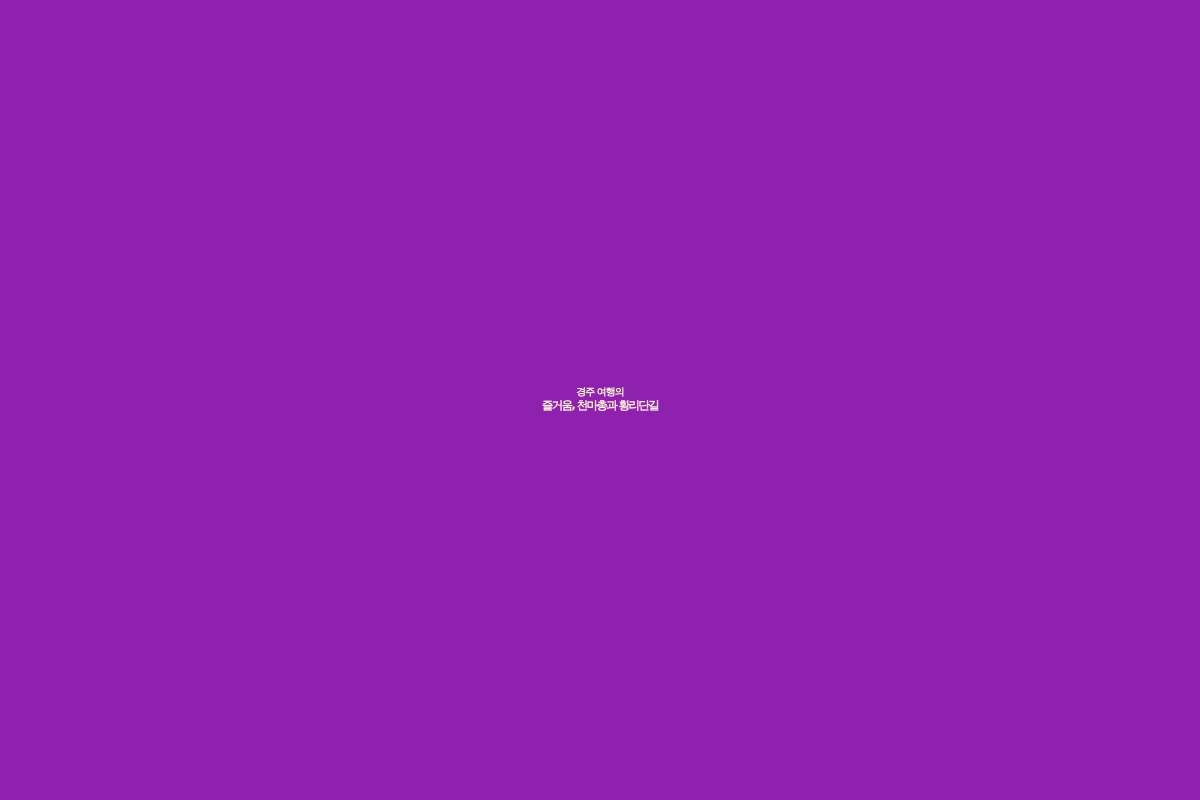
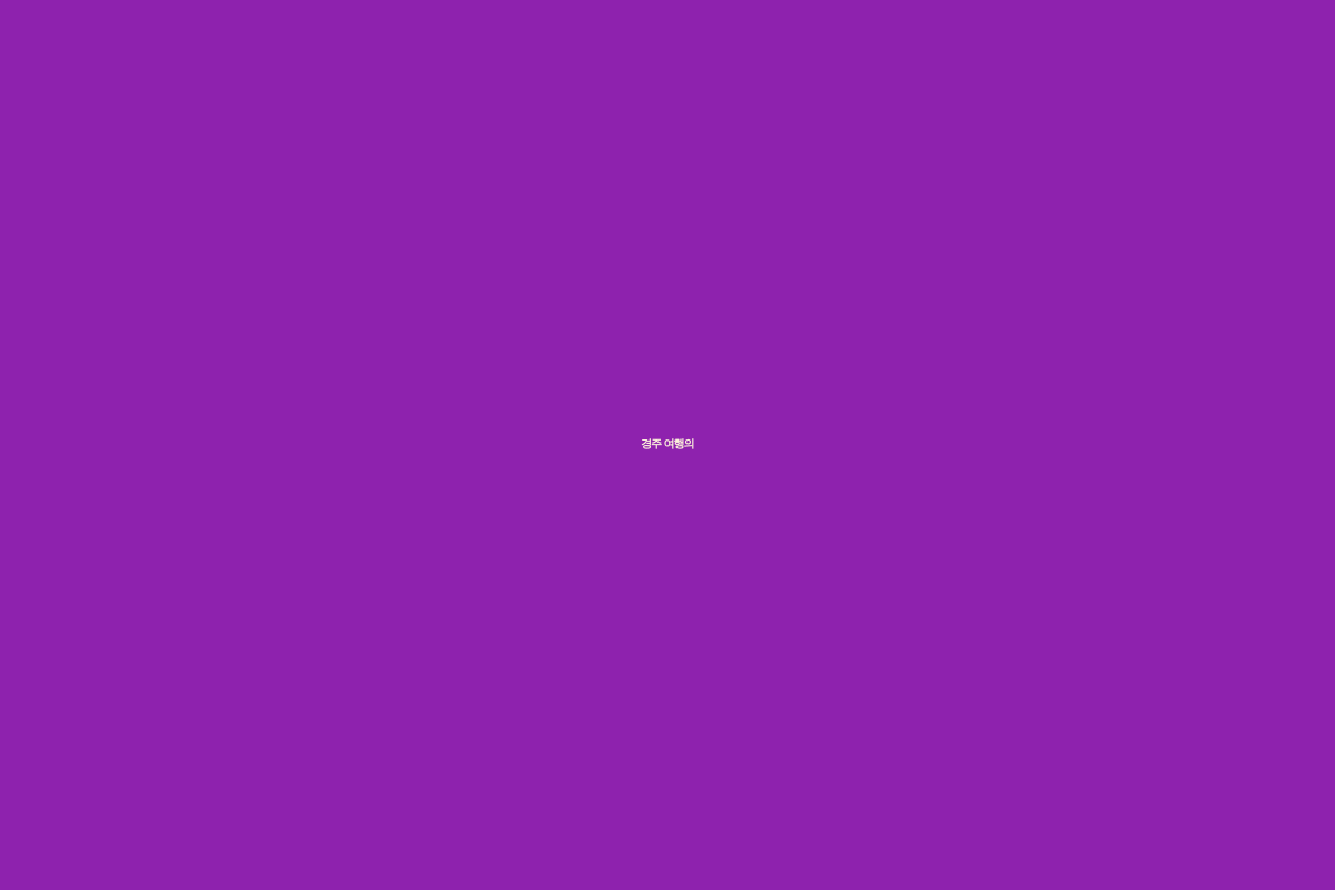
  경주 여행의
- 즐거움, 천마총과 황리단길
